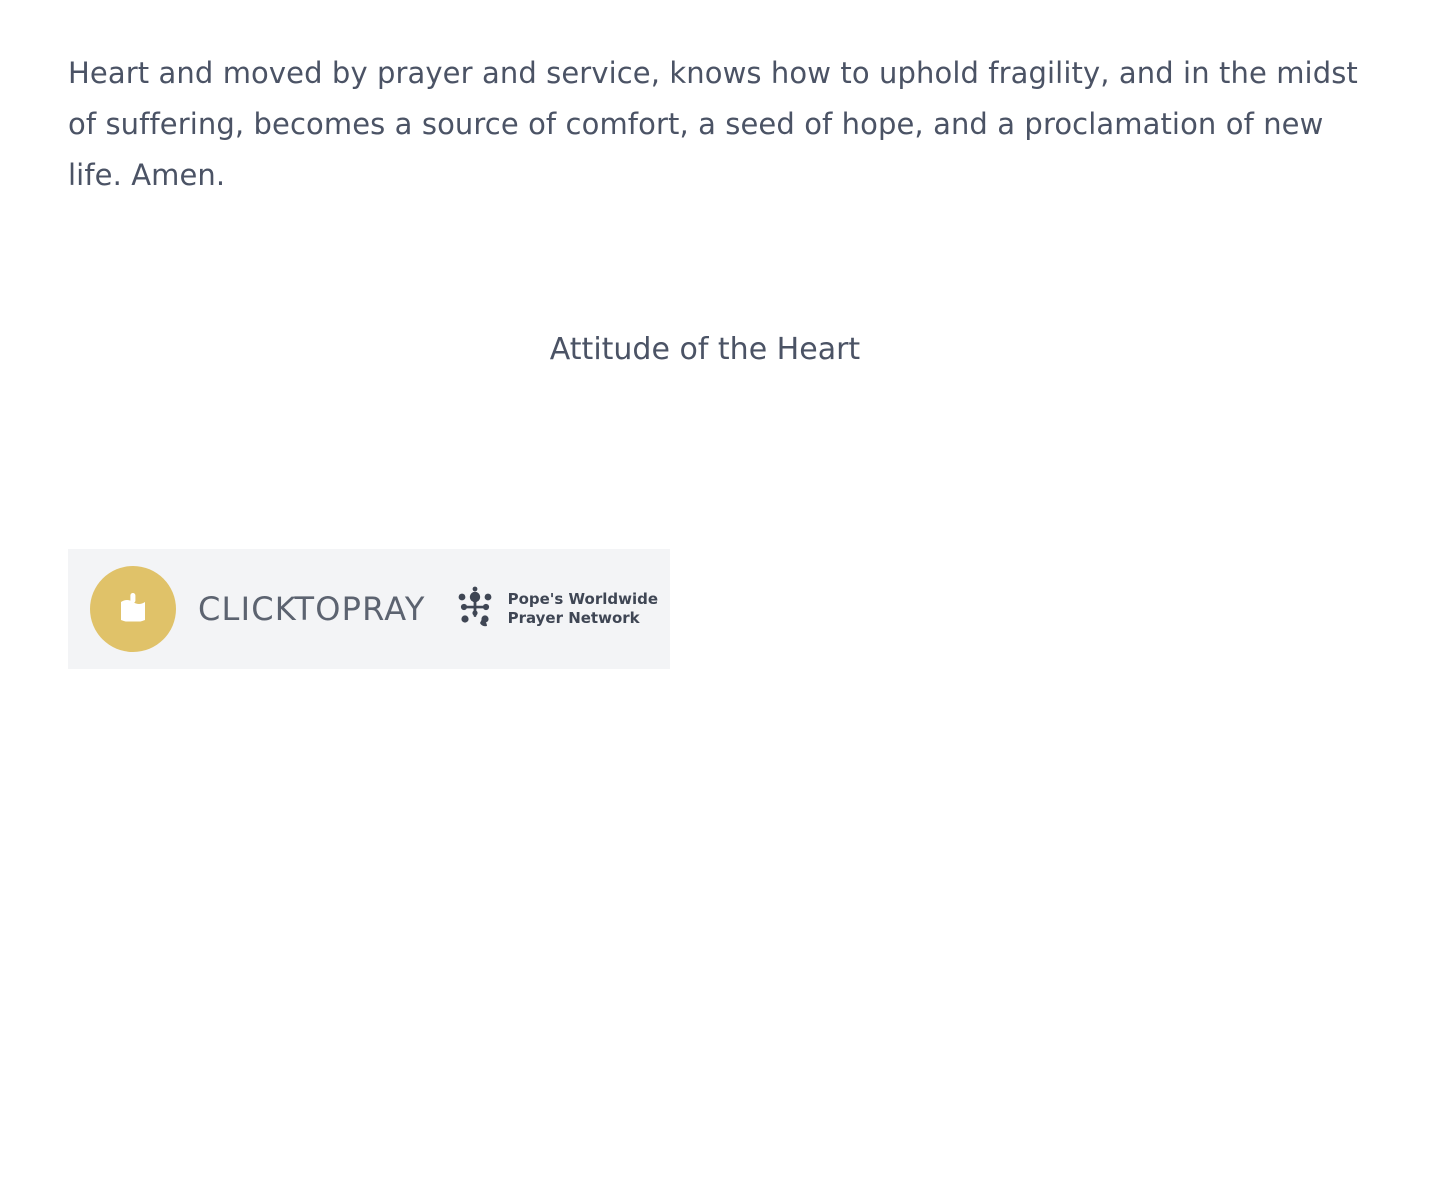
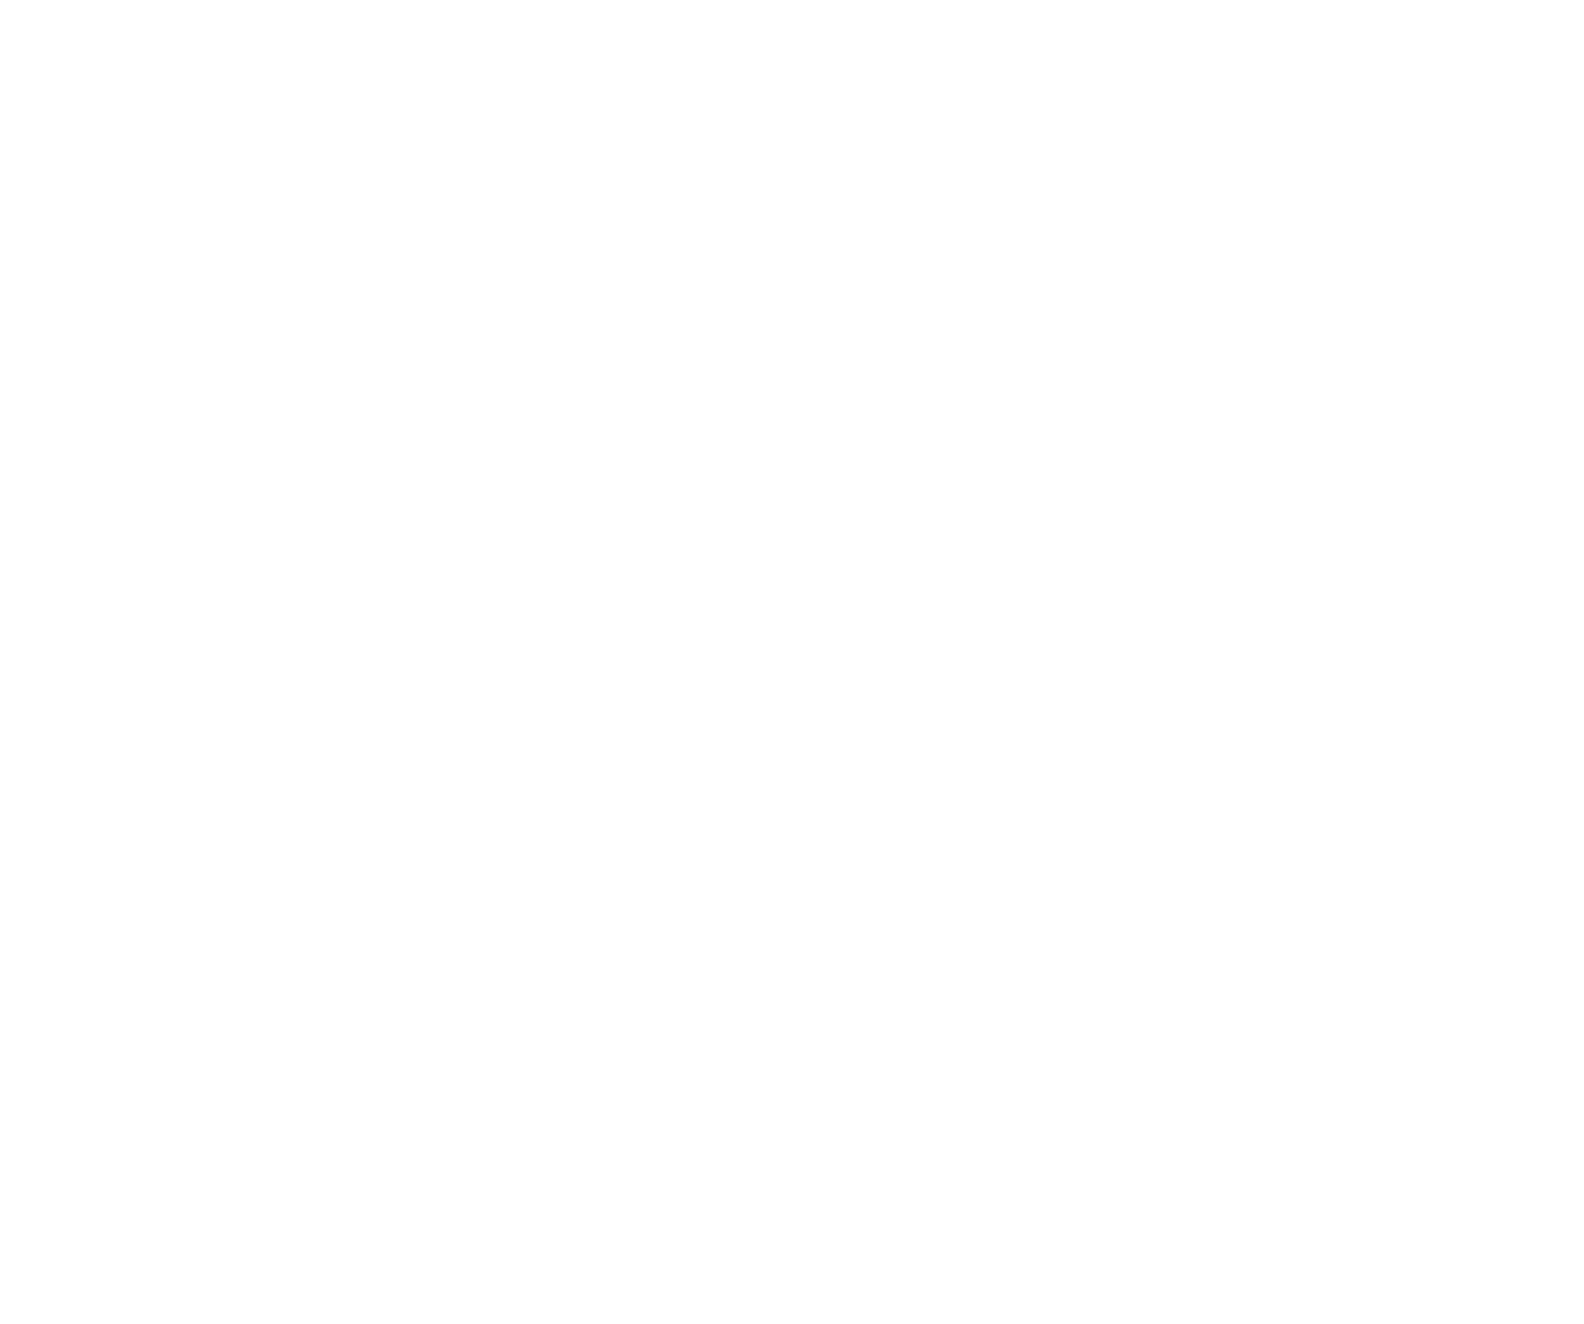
- Heart and moved by prayer and service, knows how to uphold fragility, and in the midst of suffering, becomes a source of comfort, a seed of hope, and a proclamation of new life. Amen.
- Attitude of the Heart
- CLICKTOPRAY
- Pope's Worldwide
- Prayer Network
